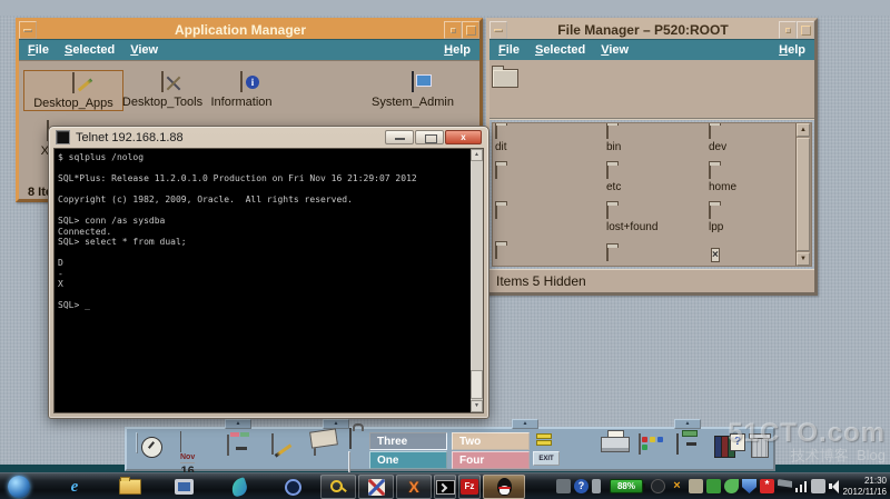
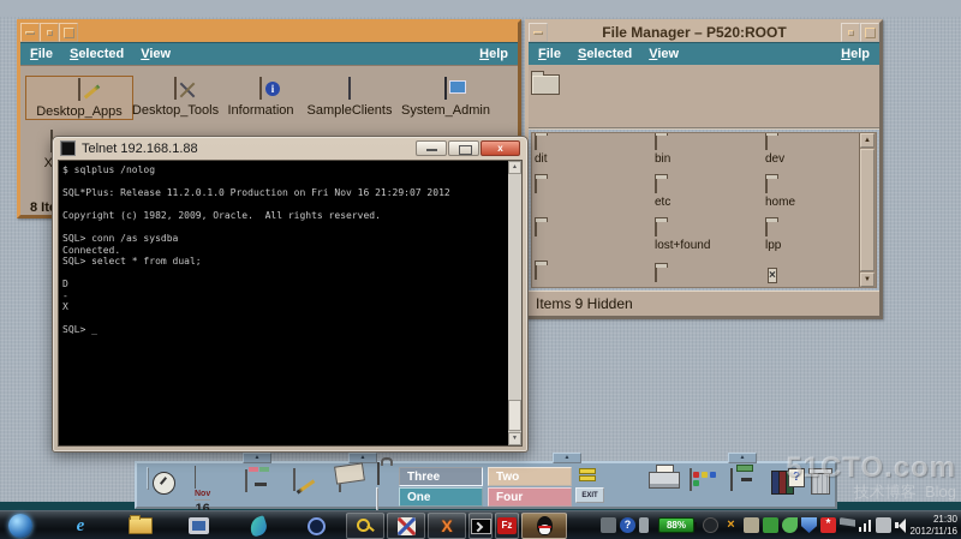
- Application Manager
  File
  Selected
  View
  Help
  Desktop_Apps
  Desktop_Tools
  i
  Information
+ SampleClients
  System_Admin
  File Manager – P520:ROOT
  File
  Selected
  View
  Help
  dit
  bin
  etc
  lost+found
  dev
  home
  lpp
  ×
- Items 5 Hidden
+ Items 9 Hidden
  16
  Three
  Two
  One
  Four
  ?
  Telnet 192.168.1.88
  x
  $ sqlplus /nolog
  SQL*Plus: Release 11.2.0.1.0 Production on Fri Nov 16 21:29:07 2012
  Copyright (c) 1982, 2009, Oracle. All rights reserved.
  SQL> conn /as sysdba
  Connected.
  SQL> select * from dual;
  D
  -
  X
  SQL> _
  51CTO.com
  技术博客 Blog
  e
  X
  Fz
  ?
  88%
  ×
  *
  21:30
  2012/11/16
